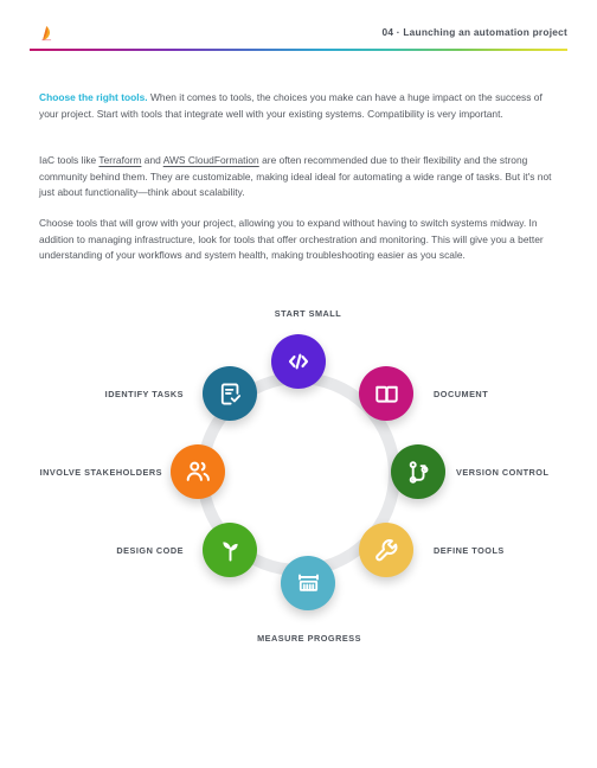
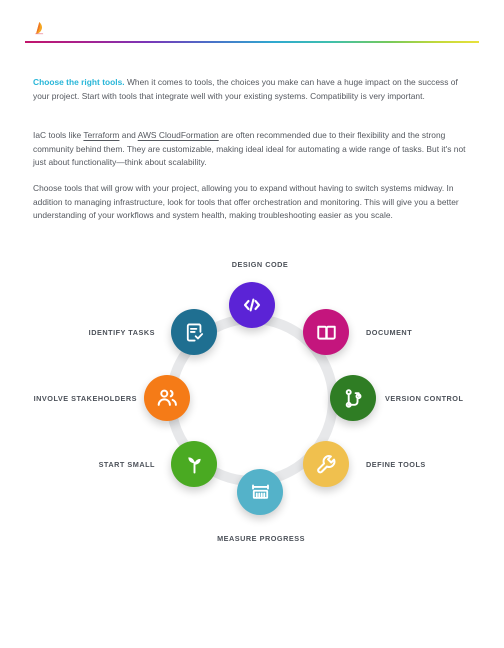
- 04 · Launching an automation project
  Choose the right tools. When it comes to tools, the choices you make can have a huge impact on the success of your project. Start with tools that integrate well with your existing systems. Compatibility is very important.
  IaC tools like Terraform and AWS CloudFormation are often recommended due to their flexibility and the strong community behind them. They are customizable, making ideal ideal for automating a wide range of tasks. But it's not just about functionality—think about scalability.
  Choose tools that will grow with your project, allowing you to expand without having to switch systems midway. In addition to managing infrastructure, look for tools that offer orchestration and monitoring. This will give you a better understanding of your workflows and system health, making troubleshooting easier as you scale.
- START SMALL
+ DESIGN CODE
  DOCUMENT
  VERSION CONTROL
  DEFINE TOOLS
  MEASURE PROGRESS
- DESIGN CODE
+ START SMALL
  INVOLVE STAKEHOLDERS
  IDENTIFY TASKS
